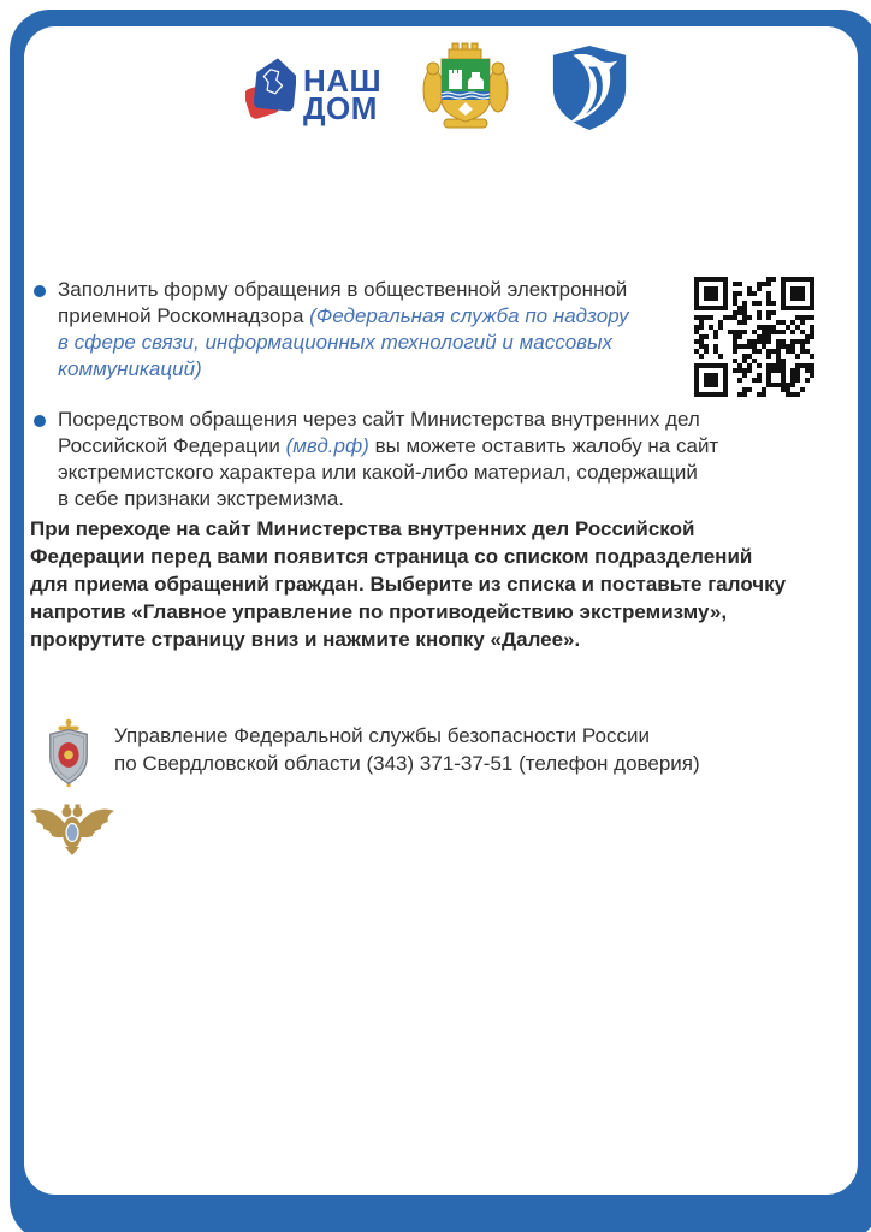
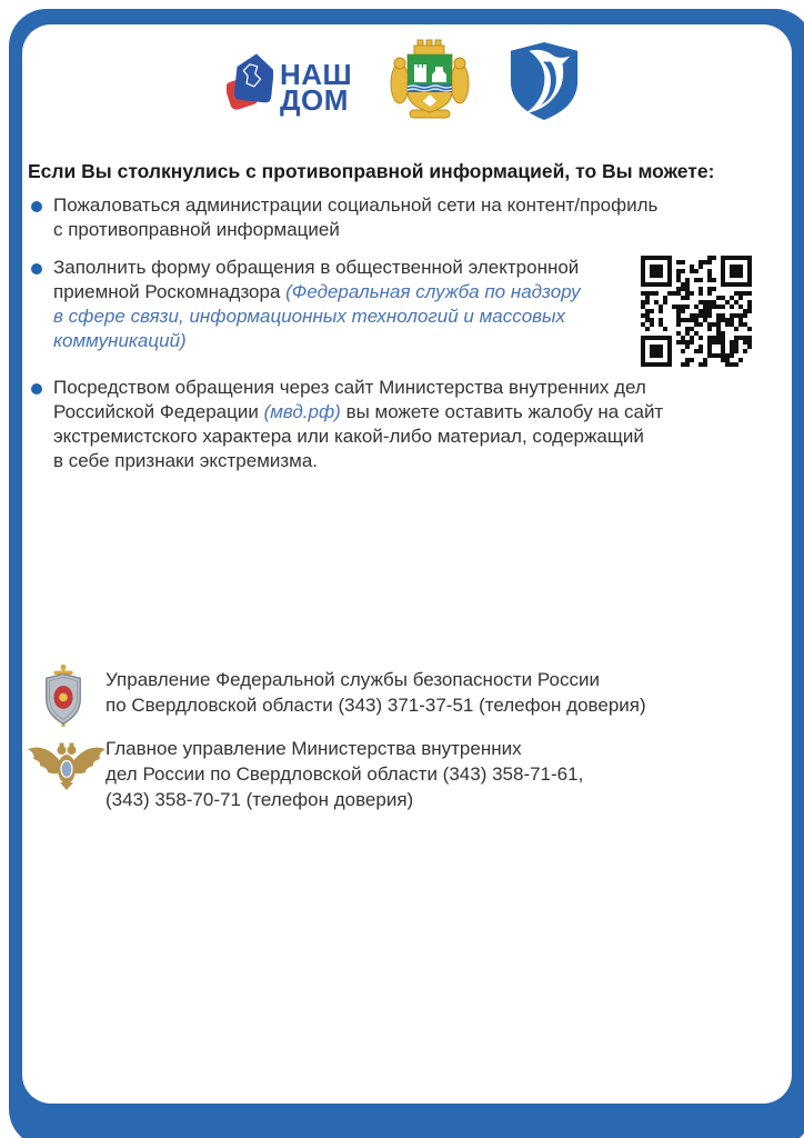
  НАШ
  ДОМ
+ Если Вы столкнулись с противоправной информацией, то Вы можете:
+ Пожаловаться администрации социальной сети на контент/профиль
+ с противоправной информацией
  Заполнить форму обращения в общественной электронной
  приемной Роскомнадзора (Федеральная служба по надзору
  в сфере связи, информационных технологий и массовых
  коммуникаций)
  Посредством обращения через сайт Министерства внутренних дел
  Российской Федерации (мвд.рф) вы можете оставить жалобу на сайт
  экстремистского характера или какой-либо материал, содержащий
  в себе признаки экстремизма.
- При переходе на сайт Министерства внутренних дел Российской
- Федерации перед вами появится страница со списком подразделений
- для приема обращений граждан. Выберите из списка и поставьте галочку
- напротив «Главное управление по противодействию экстремизму»,
- прокрутите страницу вниз и нажмите кнопку «Далее».
  Управление Федеральной службы безопасности России
  по Свердловской области (343) 371-37-51 (телефон доверия)
+ Главное управление Министерства внутренних
+ дел России по Свердловской области (343) 358-71-61,
+ (343) 358-70-71 (телефон доверия)
